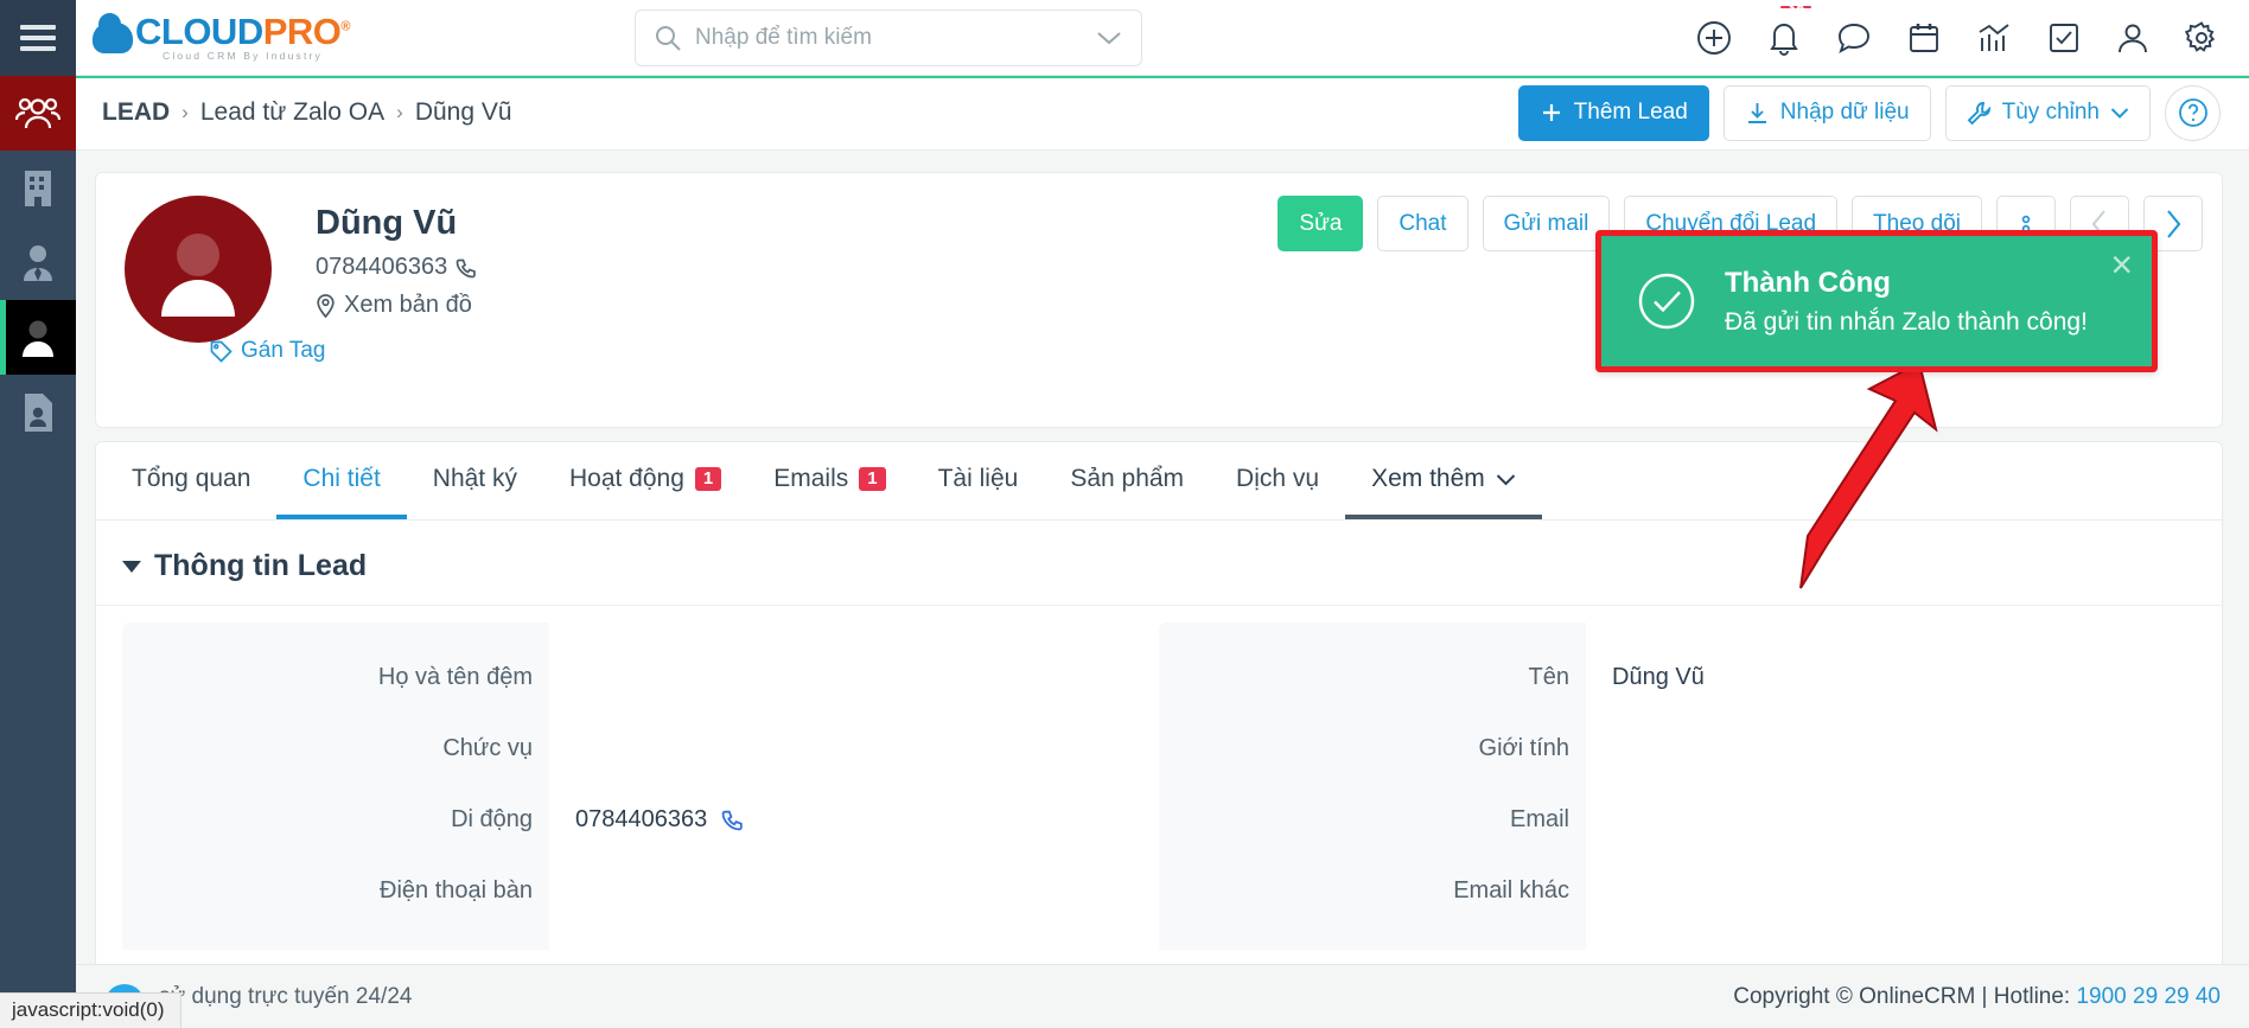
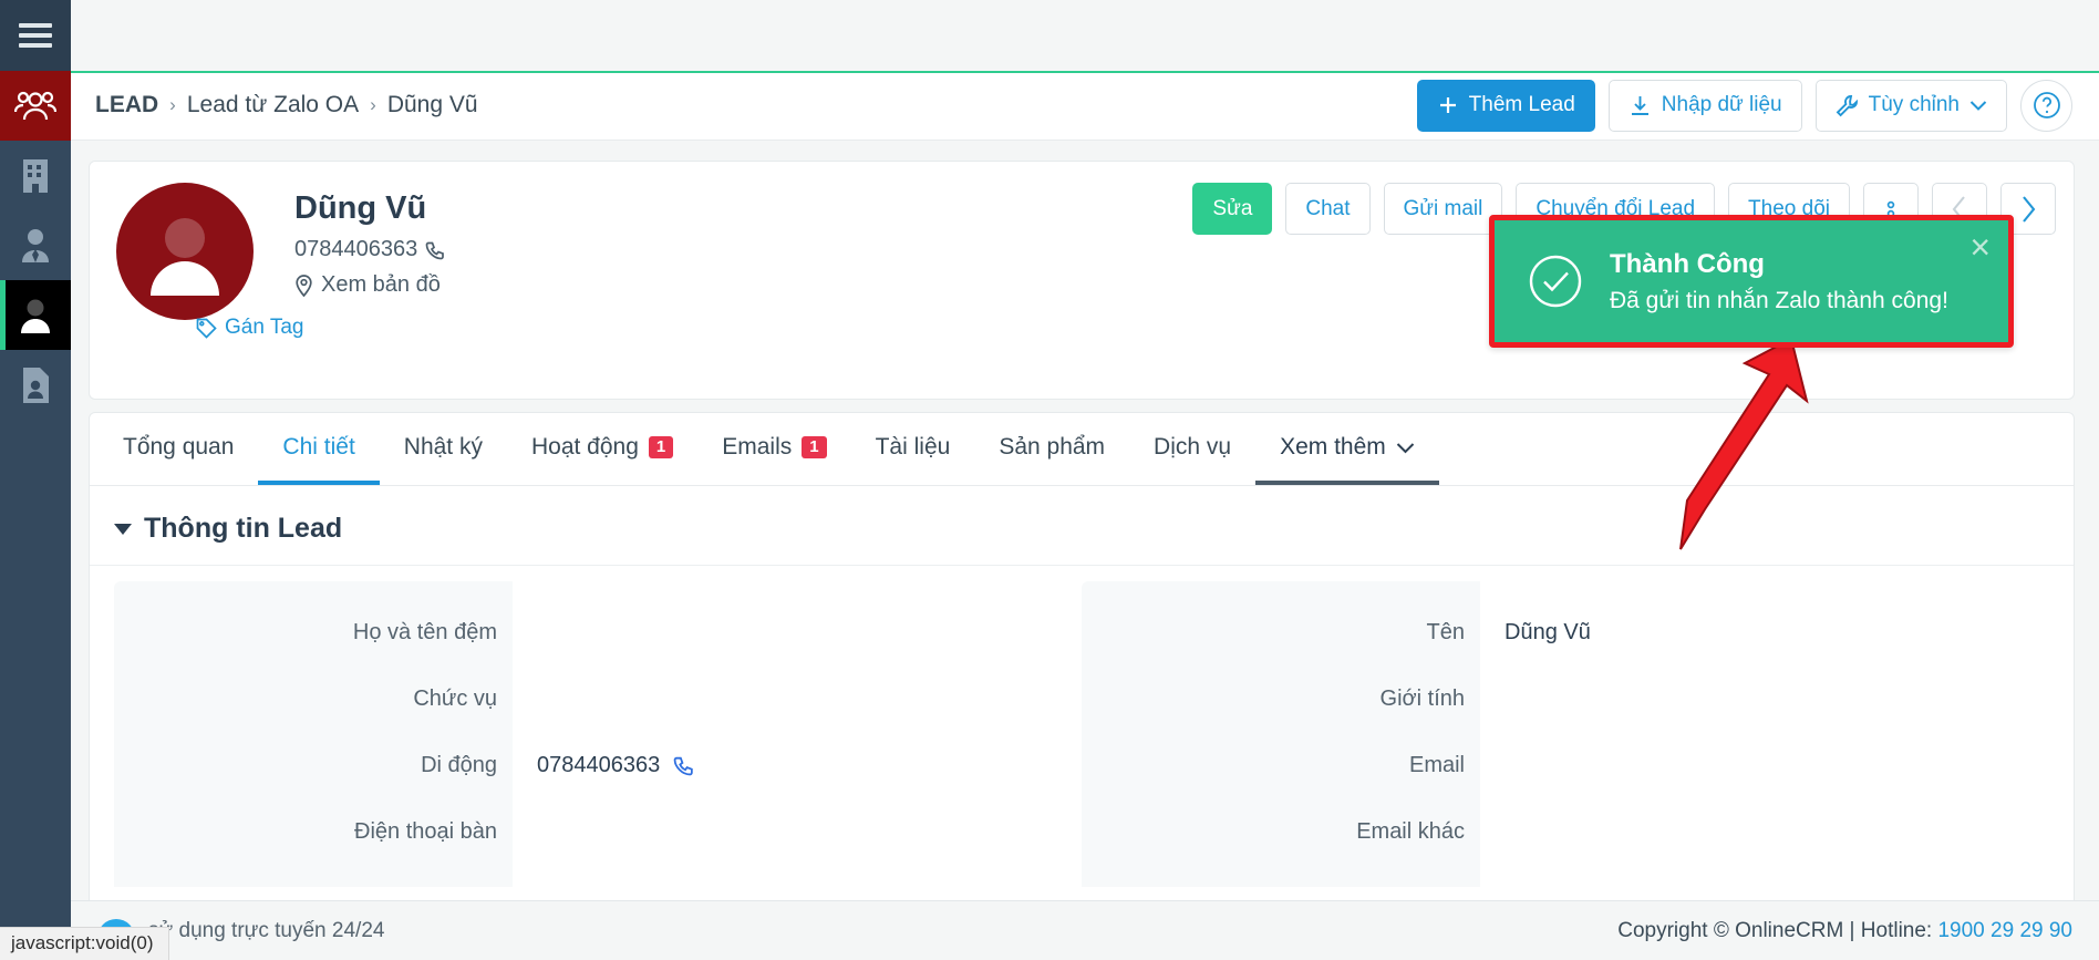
- CLOUDPRO®
- Cloud CRM By Industry
- Nhập để tìm kiếm
- 38
  LEAD
  ›
  Lead từ Zalo OA
  ›
  Dũng Vũ
  Thêm Lead
  Nhập dữ liệu
  Tùy chỉnh
  Dũng Vũ
  0784406363
  Xem bản đồ
  Gán Tag
  Sửa
  Chat
  Gửi mail
  Chuyển đổi Lead
  Theo dõi
  Tổng quan
  Chi tiết
  Nhật ký
  Hoạt động
  1
  Emails
  1
  Tài liệu
  Sản phẩm
  Dịch vụ
  Xem thêm
  Thông tin Lead
  Họ và tên đệm
  Chức vụ
  Di động
  Điện thoại bàn
  0784406363
  Tên
  Giới tính
  Email
  Email khác
  Dũng Vũ
  Thành Công
  Đã gửi tin nhắn Zalo thành công!
  ×
  dụng trực tuyến 24/24
- Copyright © OnlineCRM | Hotline: 1900 29 29 40
+ Copyright © OnlineCRM | Hotline: 1900 29 29 90
  javascript:void(0)
